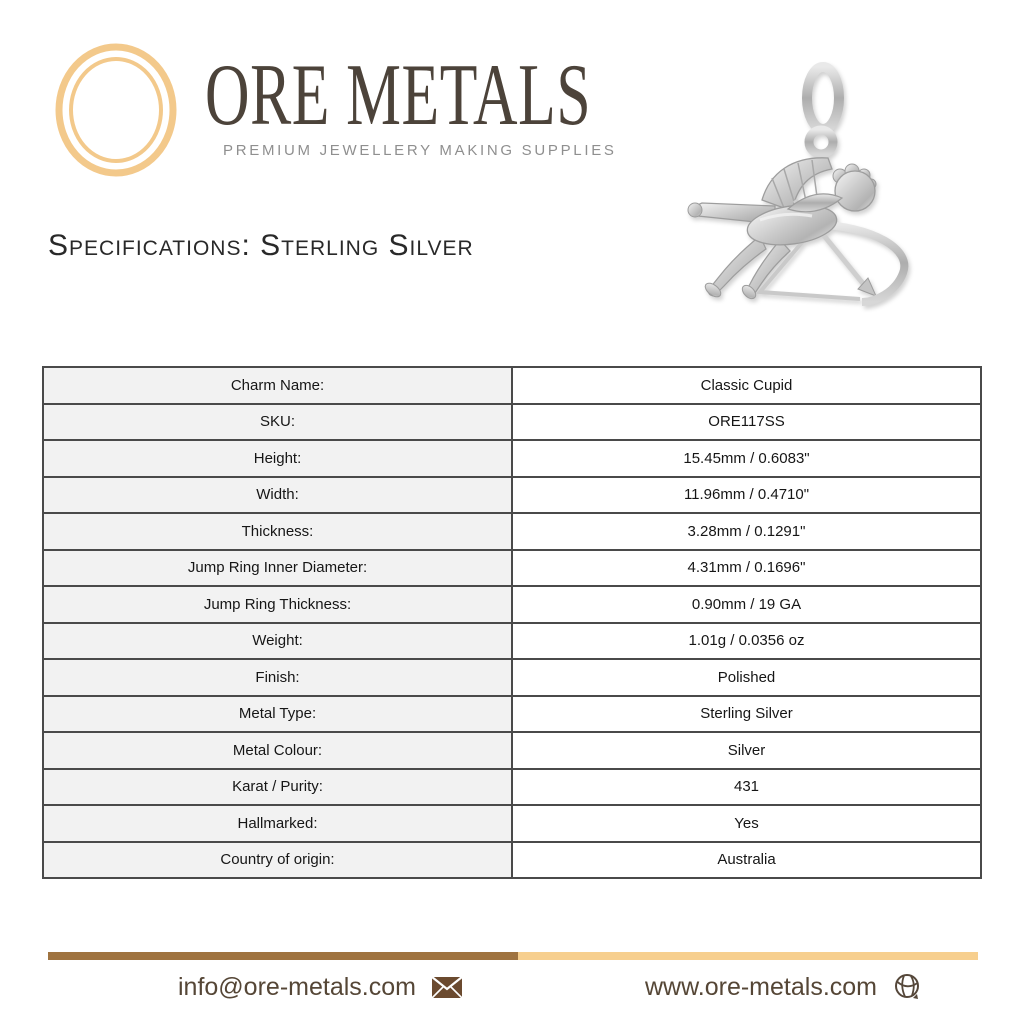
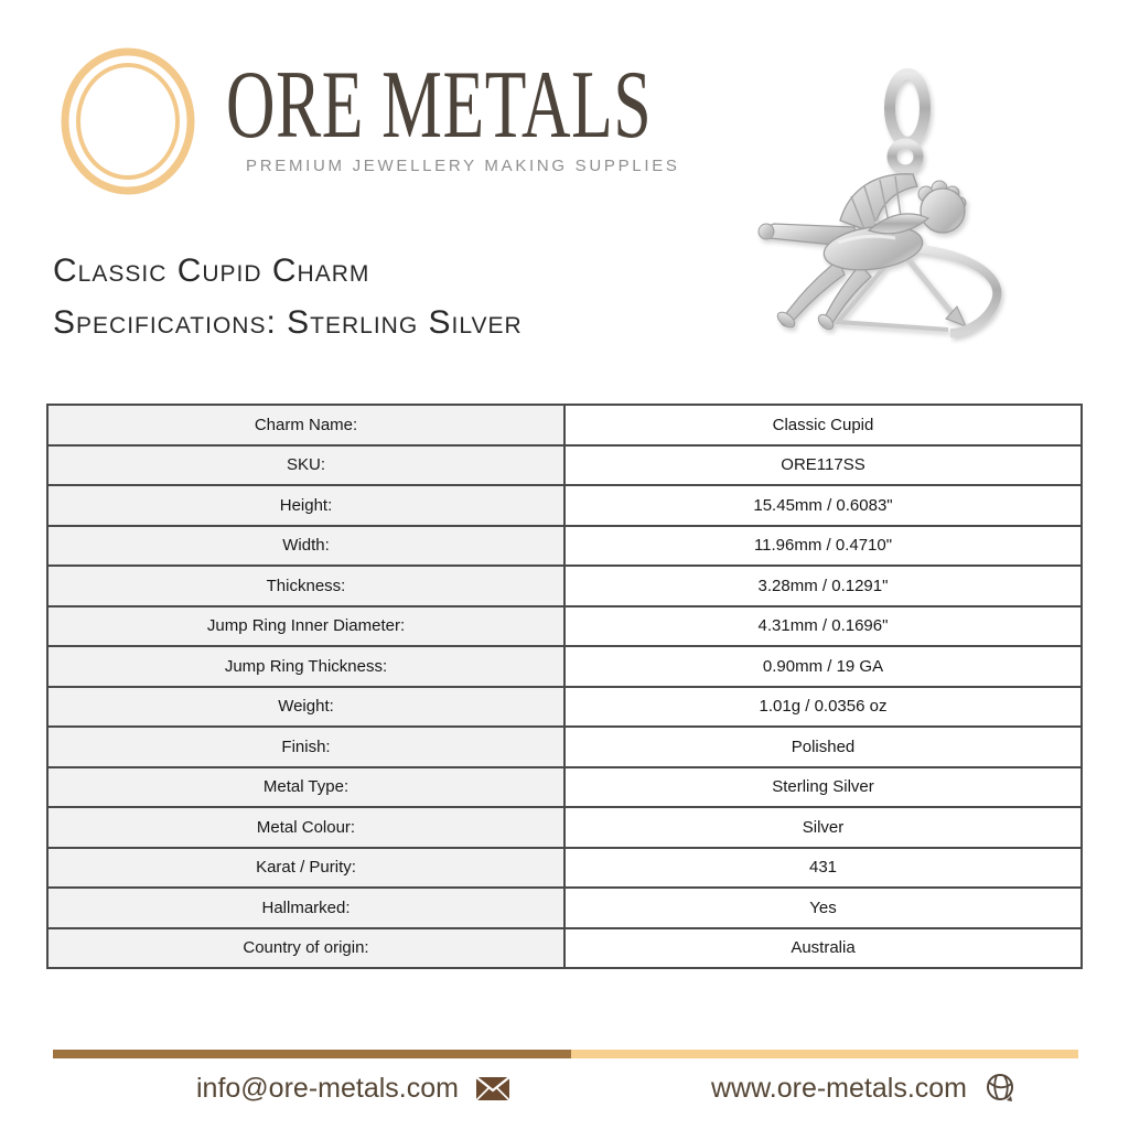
  ORE METALS
  PREMIUM JEWELLERY MAKING SUPPLIES
+ Classic Cupid Charm
  Specifications: Sterling Silver
  Charm Name:	Classic Cupid
  SKU:	ORE117SS
  Height:	15.45mm / 0.6083"
  Width:	11.96mm / 0.4710"
  Thickness:	3.28mm / 0.1291"
  Jump Ring Inner Diameter:	4.31mm / 0.1696"
  Jump Ring Thickness:	0.90mm / 19 GA
  Weight:	1.01g / 0.0356 oz
  Finish:	Polished
  Metal Type:	Sterling Silver
  Metal Colour:	Silver
  Karat / Purity:	431
  Hallmarked:	Yes
  Country of origin:	Australia
  info@ore-metals.com
  www.ore-metals.com
